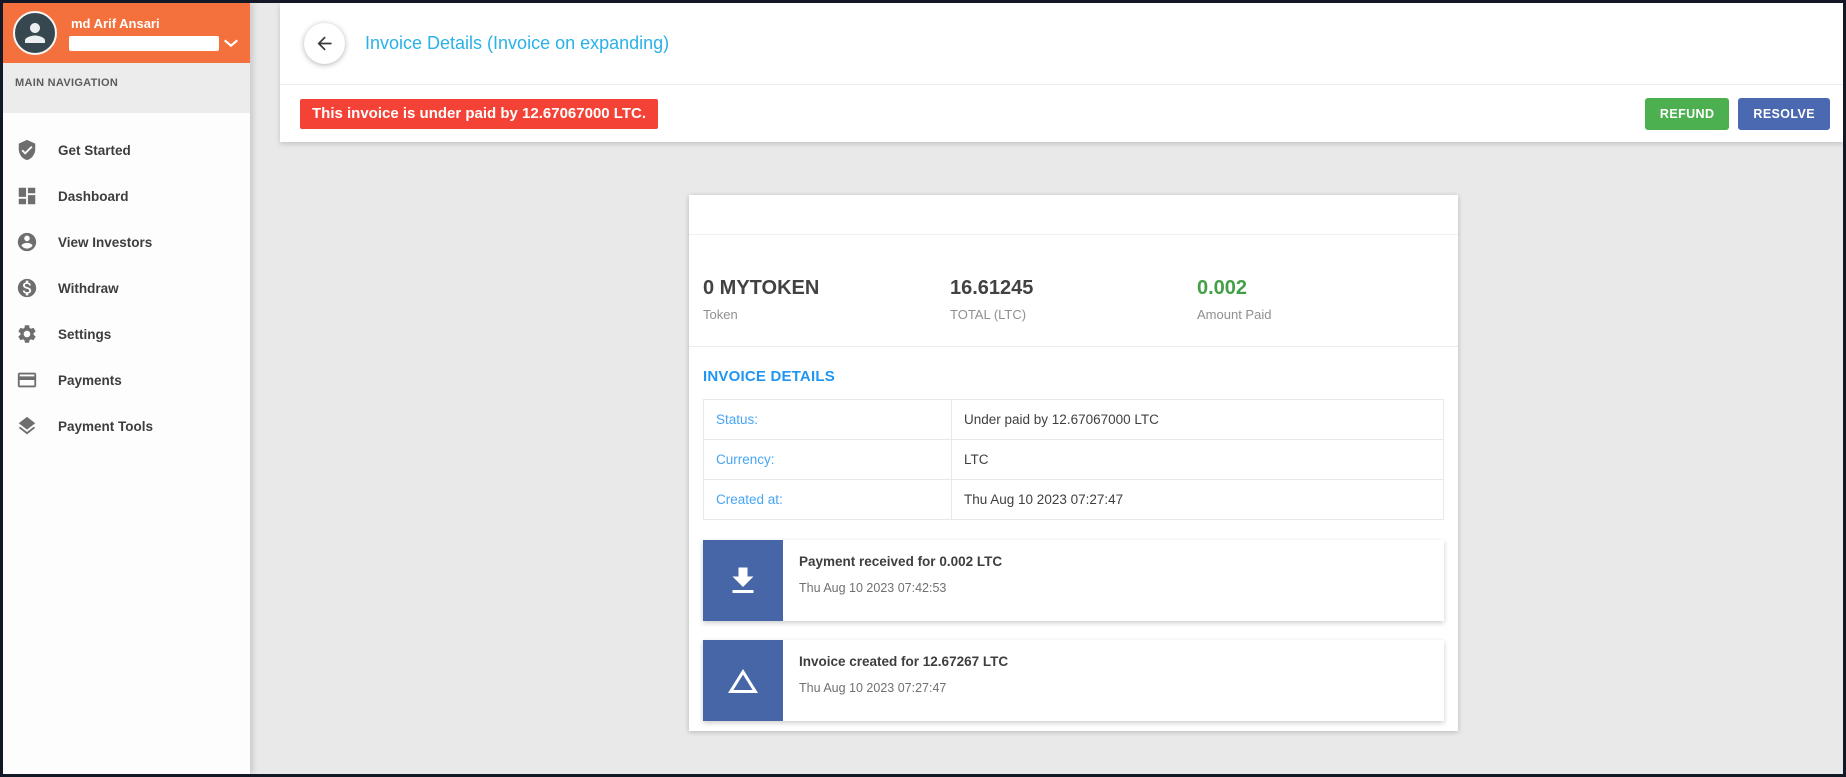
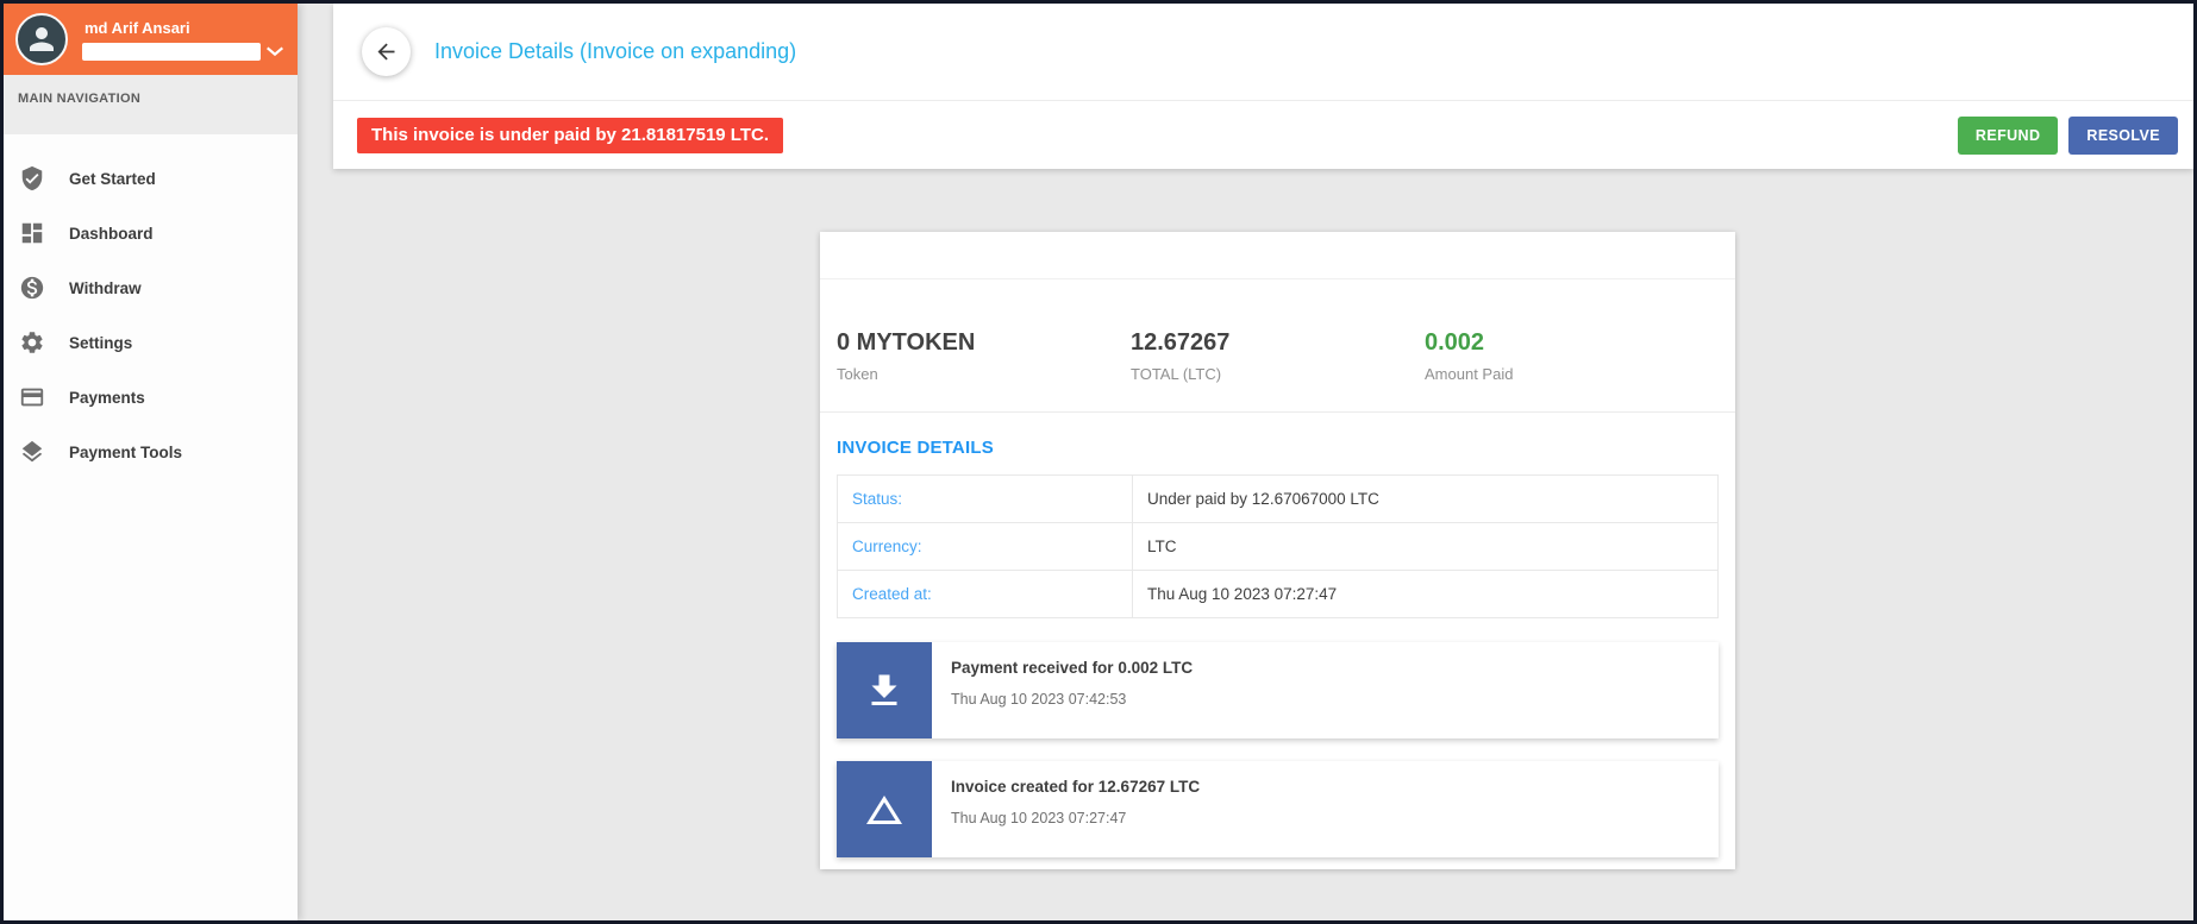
  md Arif Ansari
  MAIN NAVIGATION
  Get Started
  Dashboard
- View Investors
  Withdraw
  Settings
  Payments
  Payment Tools
  Invoice Details (Invoice on expanding)
- This invoice is under paid by 12.67067000 LTC.
+ This invoice is under paid by 21.81817519 LTC.
  REFUND
  RESOLVE
  0 MYTOKEN
  Token
- 16.61245
+ 12.67267
  TOTAL (LTC)
  0.002
  Amount Paid
  INVOICE DETAILS
  Status:	Under paid by 12.67067000 LTC
  Currency:	LTC
  Created at:	Thu Aug 10 2023 07:27:47
  Payment received for 0.002 LTC
  Thu Aug 10 2023 07:42:53
  Invoice created for 12.67267 LTC
  Thu Aug 10 2023 07:27:47
